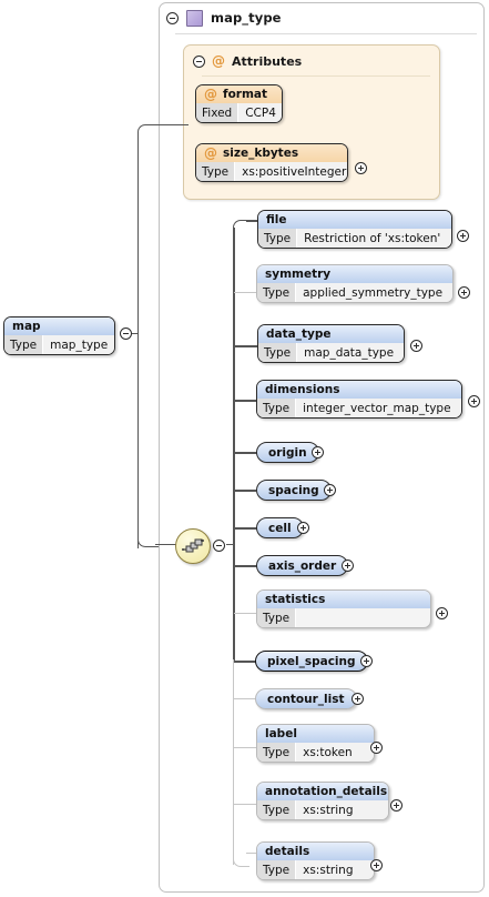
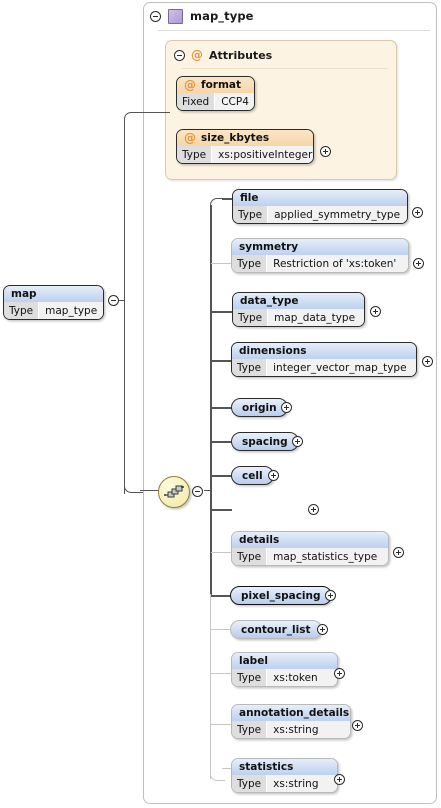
  map_type
  @
  Attributes
  @
  format
  Fixed
  CCP4
  @
  size_kbytes
  Type
  xs:positiveInteger
  map
  Type
  map_type
  file
  Type
- Restriction of 'xs:token'
+ applied_symmetry_type
  symmetry
  Type
- applied_symmetry_type
+ Restriction of 'xs:token'
  data_type
  Type
  map_data_type
  dimensions
  Type
  integer_vector_map_type
  origin
  spacing
  cell
- axis_order
- statistics
+ details
  Type
+ map_statistics_type
  pixel_spacing
  contour_list
  label
  Type
  xs:token
  annotation_details
  Type
  xs:string
- details
+ statistics
  Type
  xs:string
